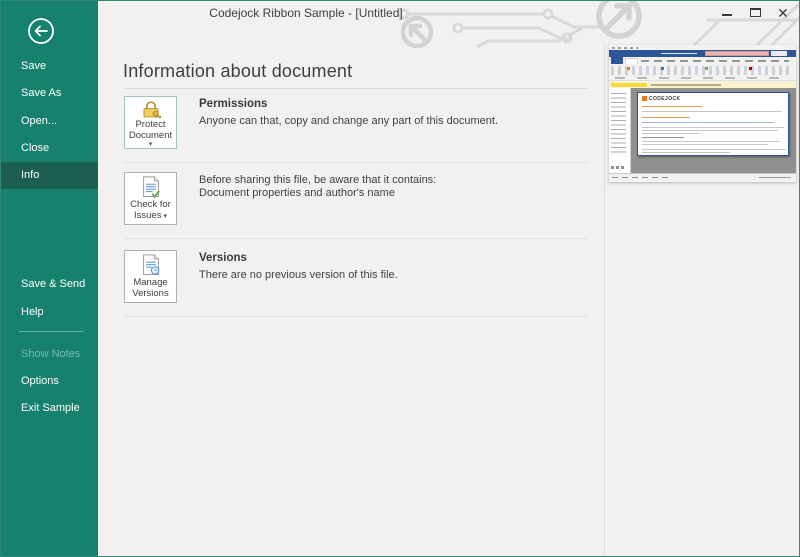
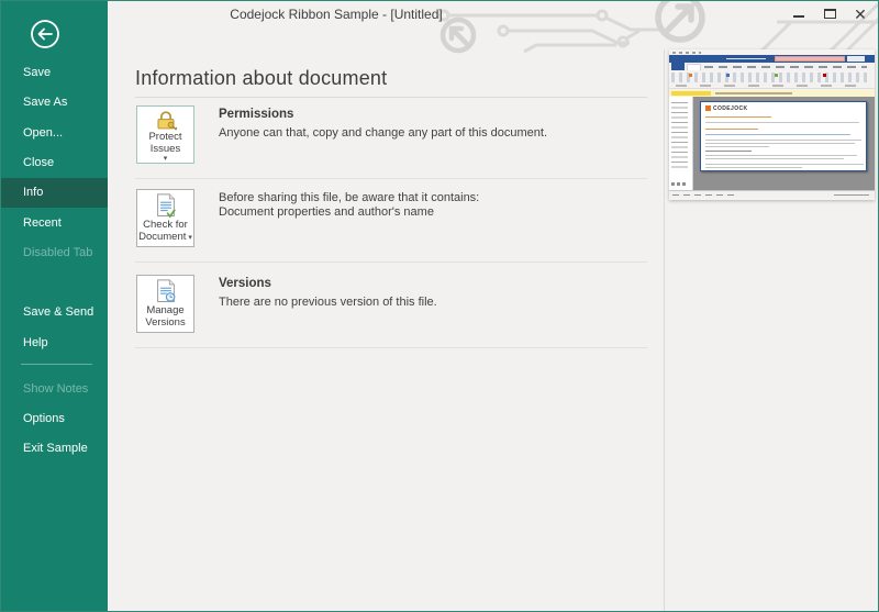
  Codejock Ribbon Sample - [Untitled]
  ✕
  Save
  Save As
  Open...
  Close
  Info
+ Recent
+ Disabled Tab
  Save & Send
  Help
  Show Notes
  Options
  Exit Sample
  Information about document
  Protect
- Document
+ Issues
  Permissions
  Anyone can that, copy and change any part of this document.
  Check for
- Issues
+ Document
  Before sharing this file, be aware that it contains:
  Document properties and author's name
  Manage
  Versions
  Versions
  There are no previous version of this file.
